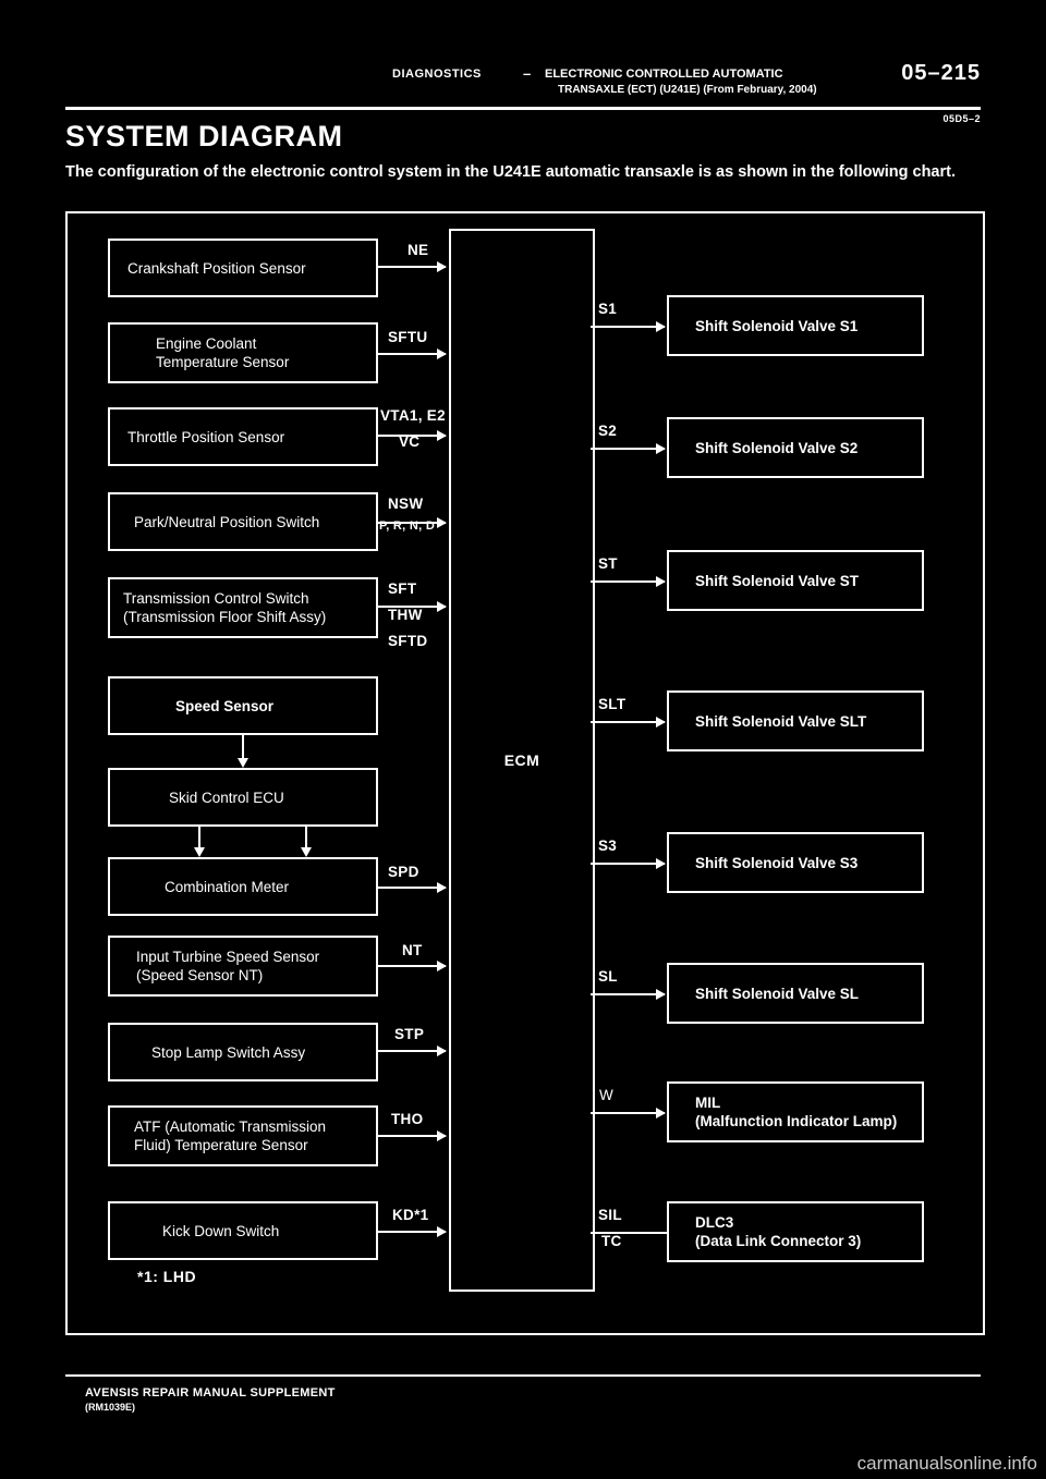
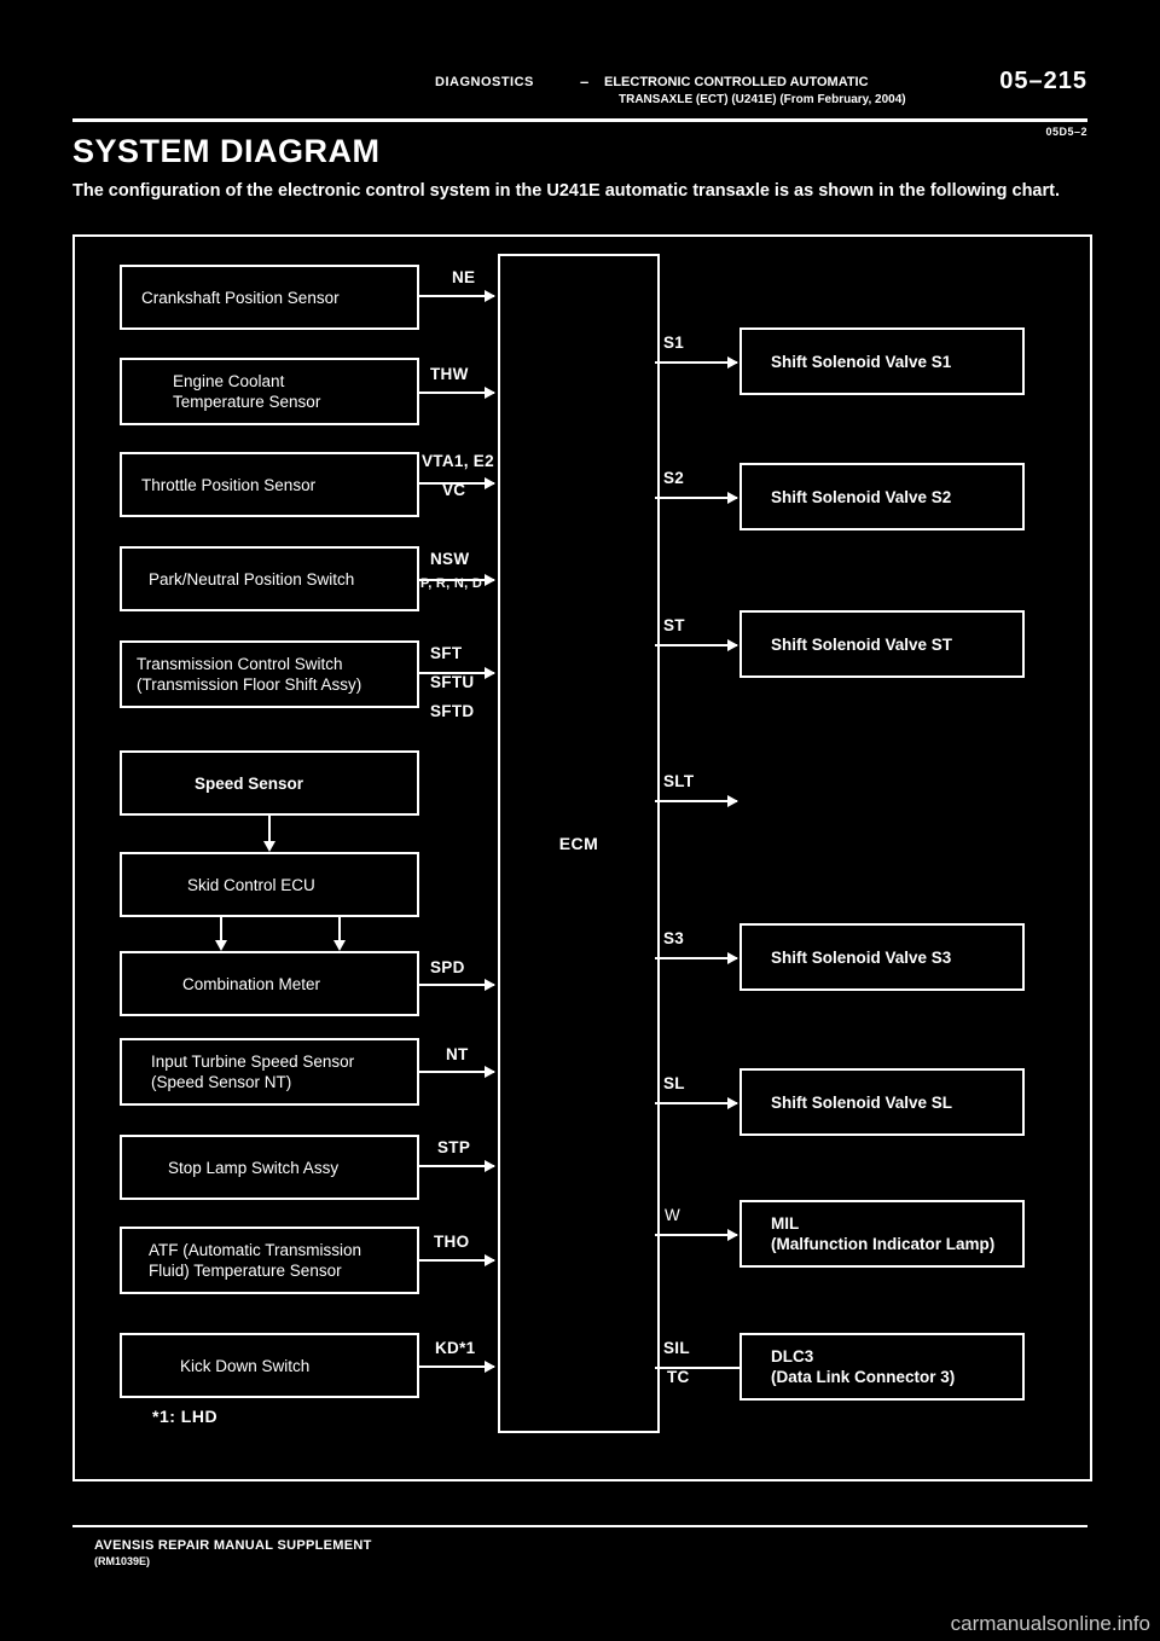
  DIAGNOSTICS
  –
  ELECTRONIC CONTROLLED AUTOMATIC
  TRANSAXLE (ECT) (U241E) (From February, 2004)
  05–215
  05D5–2
  SYSTEM DIAGRAM
  The configuration of the electronic control system in the U241E automatic transaxle is as shown in the following chart.
  ECM
  Crankshaft Position Sensor
  Engine Coolant
  Temperature Sensor
  Throttle Position Sensor
  Park/Neutral Position Switch
  Transmission Control Switch
  (Transmission Floor Shift Assy)
  Speed Sensor
  Skid Control ECU
  Combination Meter
  Input Turbine Speed Sensor
  (Speed Sensor NT)
  Stop Lamp Switch Assy
  ATF (Automatic Transmission
  Fluid) Temperature Sensor
  Kick Down Switch
  NE
- SFTU
+ THW
  VTA1, E2
  VC
  NSW
  P, R, N, D
  SFT
- THW
+ SFTU
  SFTD
  SPD
  NT
  STP
  THO
  KD*1
  Shift Solenoid Valve S1
  Shift Solenoid Valve S2
  Shift Solenoid Valve ST
- Shift Solenoid Valve SLT
  Shift Solenoid Valve S3
  Shift Solenoid Valve SL
  MIL
  (Malfunction Indicator Lamp)
  DLC3
  (Data Link Connector 3)
  S1
  S2
  ST
  SLT
  S3
  SL
  W
  SIL
  TC
  *1: LHD
  AVENSIS REPAIR MANUAL SUPPLEMENT
  (RM1039E)
  carmanualsonline.info
